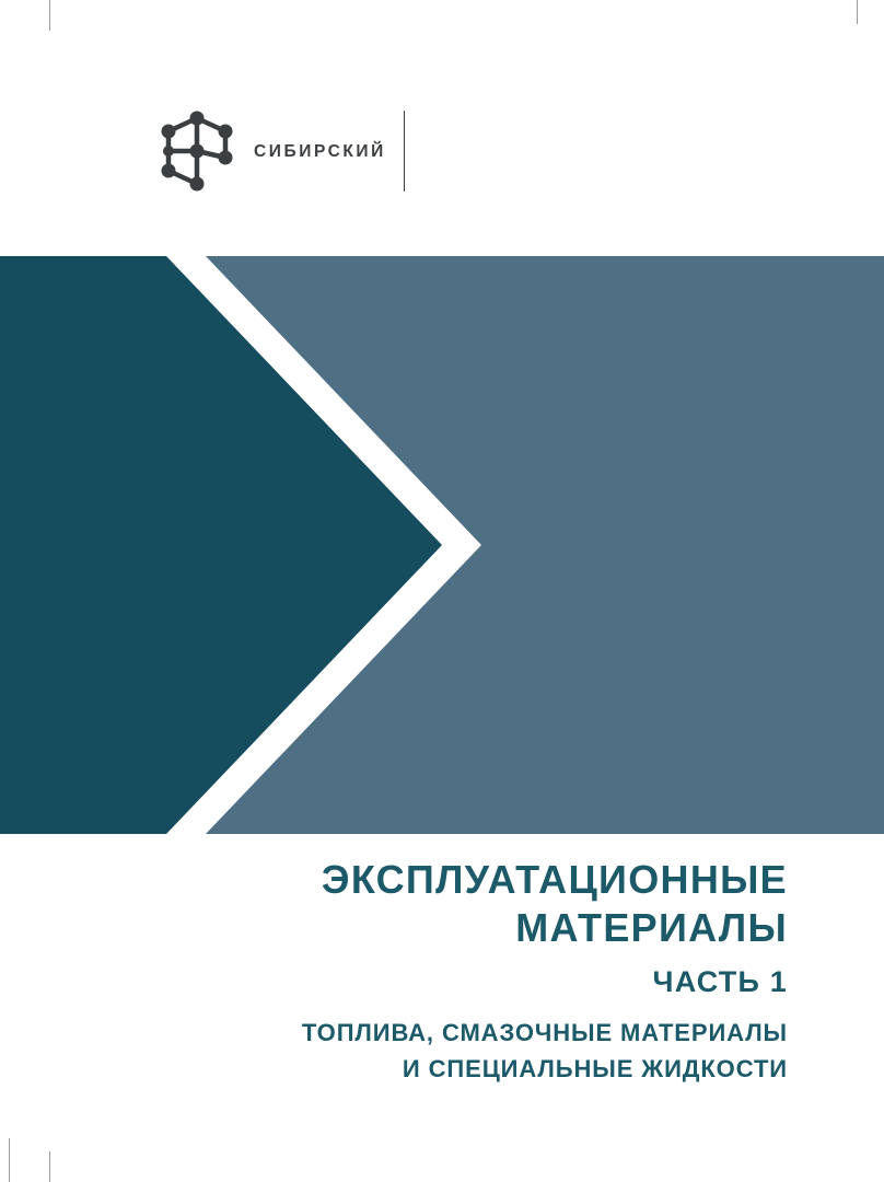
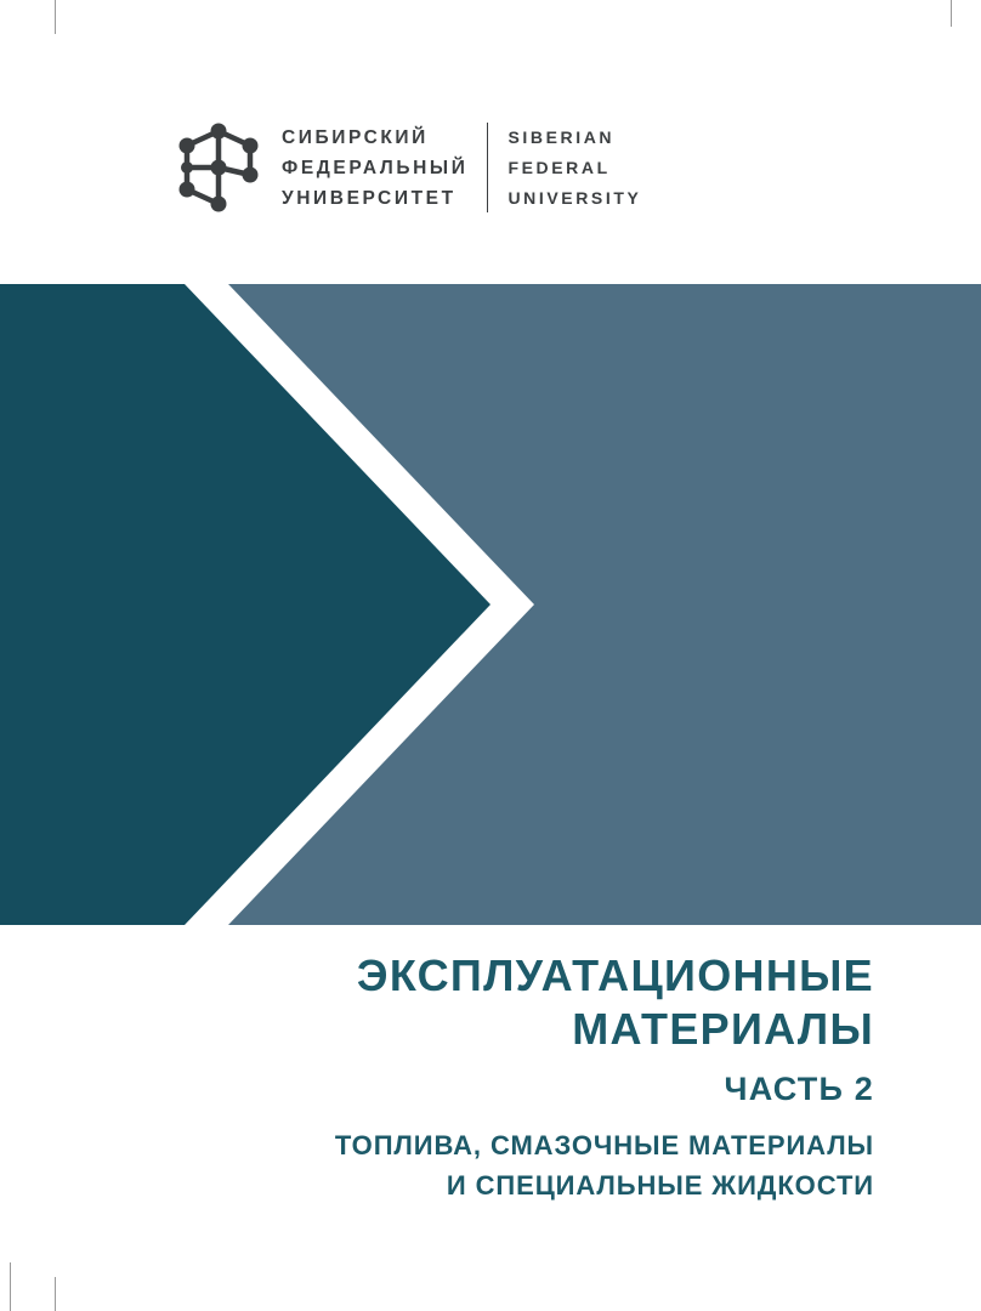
  СИБИРСКИЙ
+ ФЕДЕРАЛЬНЫЙ
+ УНИВЕРСИТЕТ
+ SIBERIAN
+ FEDERAL
+ UNIVERSITY
  ЭКСПЛУАТАЦИОННЫЕ
  МАТЕРИАЛЫ
- ЧАСТЬ 1
+ ЧАСТЬ 2
  ТОПЛИВА, СМАЗОЧНЫЕ МАТЕРИАЛЫ
  И СПЕЦИАЛЬНЫЕ ЖИДКОСТИ
